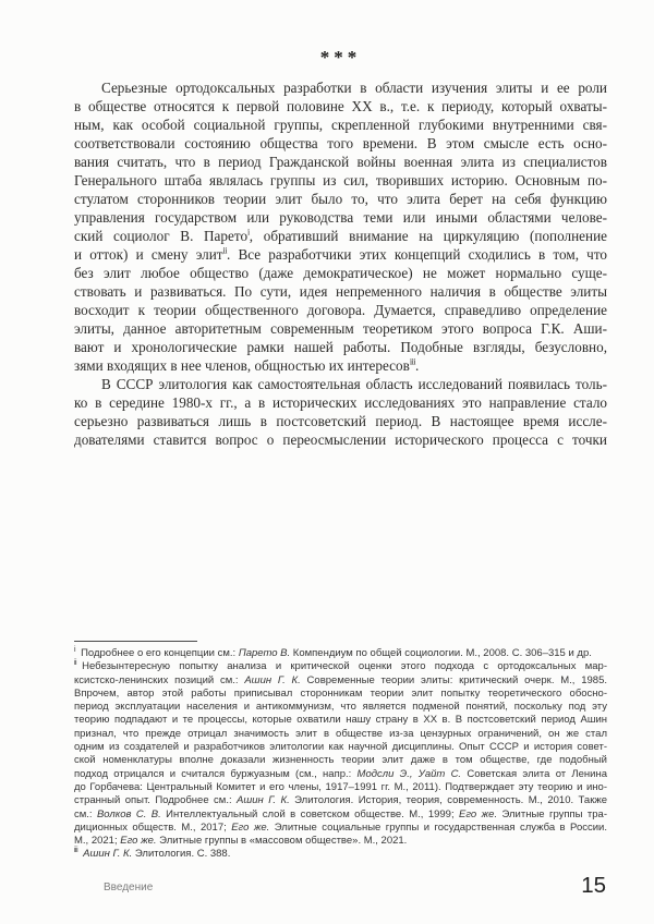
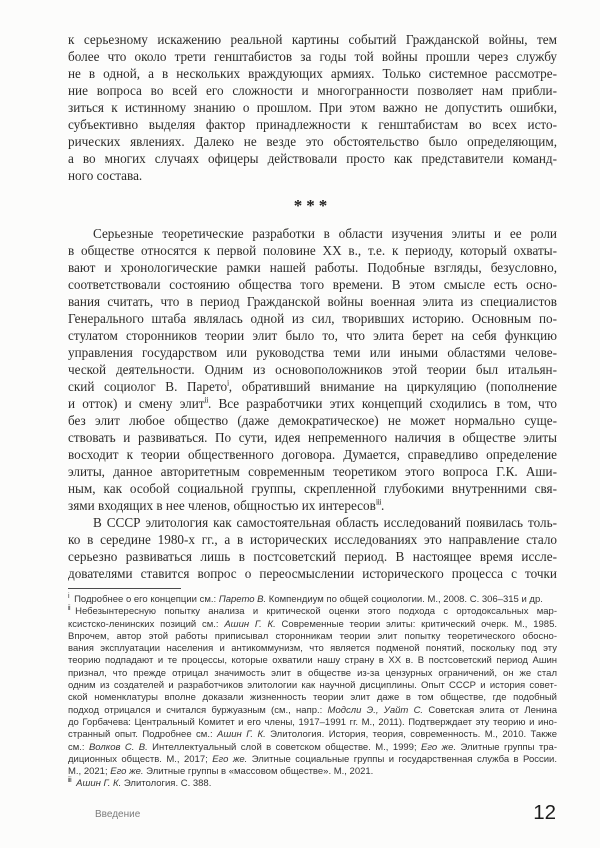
+ к серьезному искажению реальной картины событий Гражданской войны, тем
+ более что около трети генштабистов за годы той войны прошли через службу
+ не в одной, а в нескольких враждующих армиях. Только системное рассмотре-
+ ние вопроса во всей его сложности и многогранности позволяет нам прибли-
+ зиться к истинному знанию о прошлом. При этом важно не допустить ошибки,
+ субъективно выделяя фактор принадлежности к генштабистам во всех исто-
+ рических явлениях. Далеко не везде это обстоятельство было определяющим,
+ а во многих случаях офицеры действовали просто как представители команд-
+ ного состава.
  ***
- Серьезные ортодоксальных разработки в области изучения элиты и ее роли
+ Серьезные теоретические разработки в области изучения элиты и ее роли
  в обществе относятся к первой половине XX в., т.е. к периоду, который охваты-
- ным, как особой социальной группы, скрепленной глубокими внутренними свя-
+ вают и хронологические рамки нашей работы. Подобные взгляды, безусловно,
  соответствовали состоянию общества того времени. В этом смысле есть осно-
  вания считать, что в период Гражданской войны военная элита из специалистов
- Генерального штаба являлась группы из сил, творивших историю. Основным по-
+ Генерального штаба являлась одной из сил, творивших историю. Основным по-
  стулатом сторонников теории элит было то, что элита берет на себя функцию
  управления государством или руководства теми или иными областями челове-
+ ческой деятельности. Одним из основоположников этой теории был итальян-
  ский социолог В. Паретоi, обративший внимание на циркуляцию (пополнение
  и отток) и смену элитii. Все разработчики этих концепций сходились в том, что
  без элит любое общество (даже демократическое) не может нормально суще-
  ствовать и развиваться. По сути, идея непременного наличия в обществе элиты
  восходит к теории общественного договора. Думается, справедливо определение
  элиты, данное авторитетным современным теоретиком этого вопроса Г.К. Аши-
- вают и хронологические рамки нашей работы. Подобные взгляды, безусловно,
+ ным, как особой социальной группы, скрепленной глубокими внутренними свя-
  зями входящих в нее членов, общностью их интересовiii.
  В СССР элитология как самостоятельная область исследований появилась толь-
  ко в середине 1980-х гг., а в исторических исследованиях это направление стало
  серьезно развиваться лишь в постсоветский период. В настоящее время иссле-
  дователями ставится вопрос о переосмыслении исторического процесса с точки
  Подробнее о его концепции см.: Парето В. Компендиум по общей социологии. М., 2008. С. 306–315 и др.
  Небезынтересную попытку анализа и критической оценки этого подхода с ортодоксальных мар-
  ксистско-ленинских позиций см.: Ашин Г. К. Современные теории элиты: критический очерк. М., 1985.
  Впрочем, автор этой работы приписывал сторонникам теории элит попытку теоретического обосно-
- период эксплуатации населения и антикоммунизм, что является подменой понятий, поскольку под эту
+ вания эксплуатации населения и антикоммунизм, что является подменой понятий, поскольку под эту
  теорию подпадают и те процессы, которые охватили нашу страну в XX в. В постсоветский период Ашин
  признал, что прежде отрицал значимость элит в обществе из-за цензурных ограничений, он же стал
  одним из создателей и разработчиков элитологии как научной дисциплины. Опыт СССР и история совет-
  ской номенклатуры вполне доказали жизненность теории элит даже в том обществе, где подобный
  подход отрицался и считался буржуазным (см., напр.: Модсли Э., Уайт С. Советская элита от Ленина
  до Горбачева: Центральный Комитет и его члены, 1917–1991 гг. М., 2011). Подтверждает эту теорию и ино-
  странный опыт. Подробнее см.: Ашин Г. К. Элитология. История, теория, современность. М., 2010. Также
  см.: Волков С. В. Интеллектуальный слой в советском обществе. М., 1999; Его же. Элитные группы тра-
  диционных обществ. М., 2017; Его же. Элитные социальные группы и государственная служба в России.
  М., 2021; Его же. Элитные группы в «массовом обществе». М., 2021.
  Ашин Г. К. Элитология. С. 388.
  Введение
- 15
+ 12
